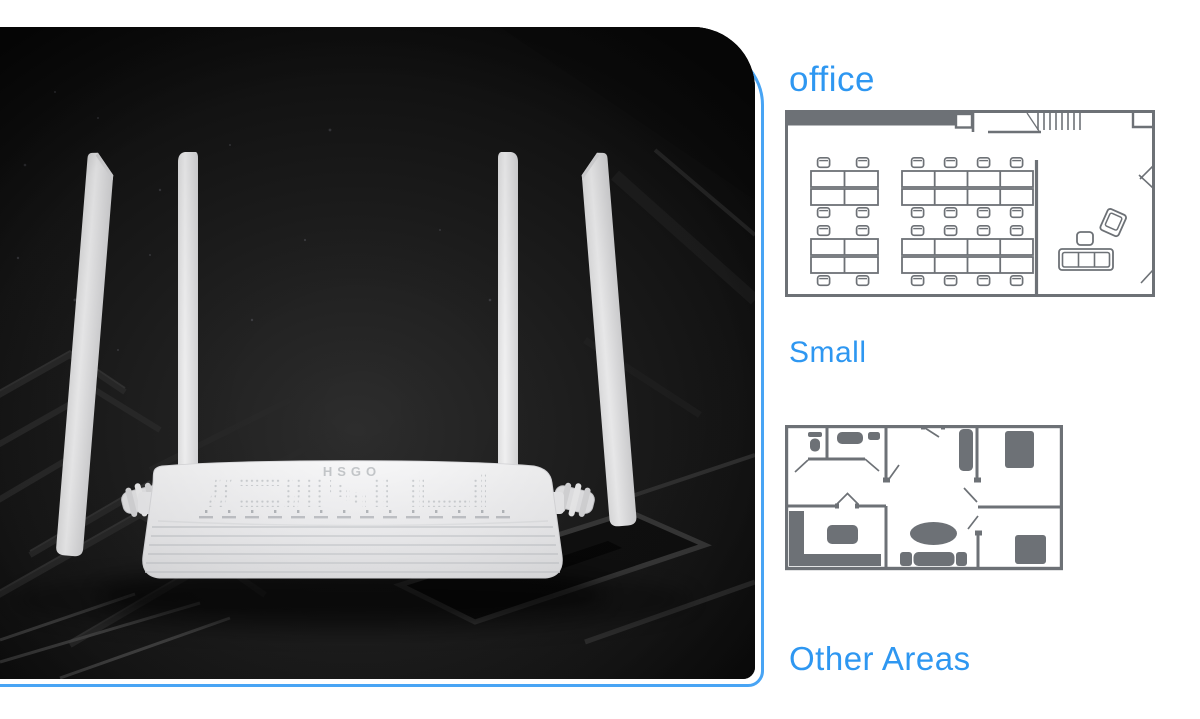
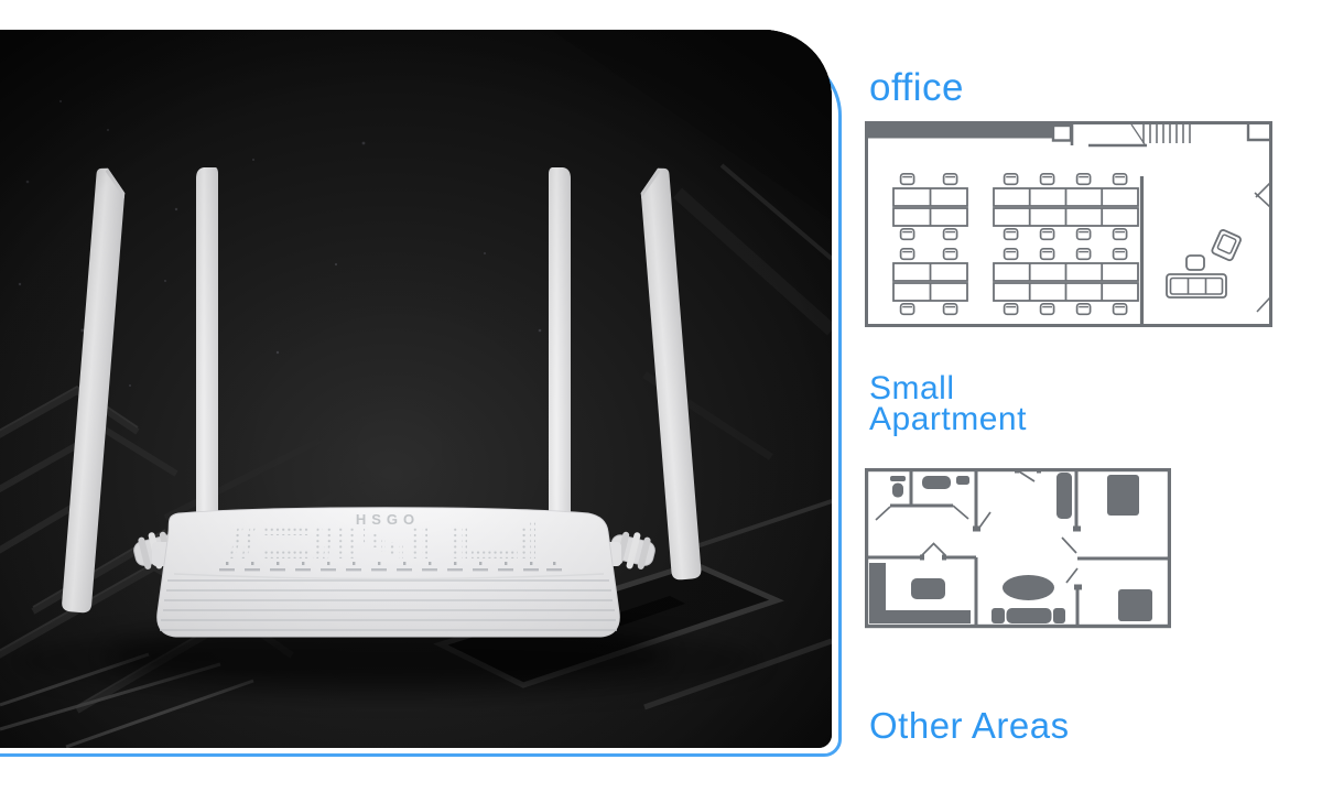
  office
  Small
+ Apartment
  Other Areas
